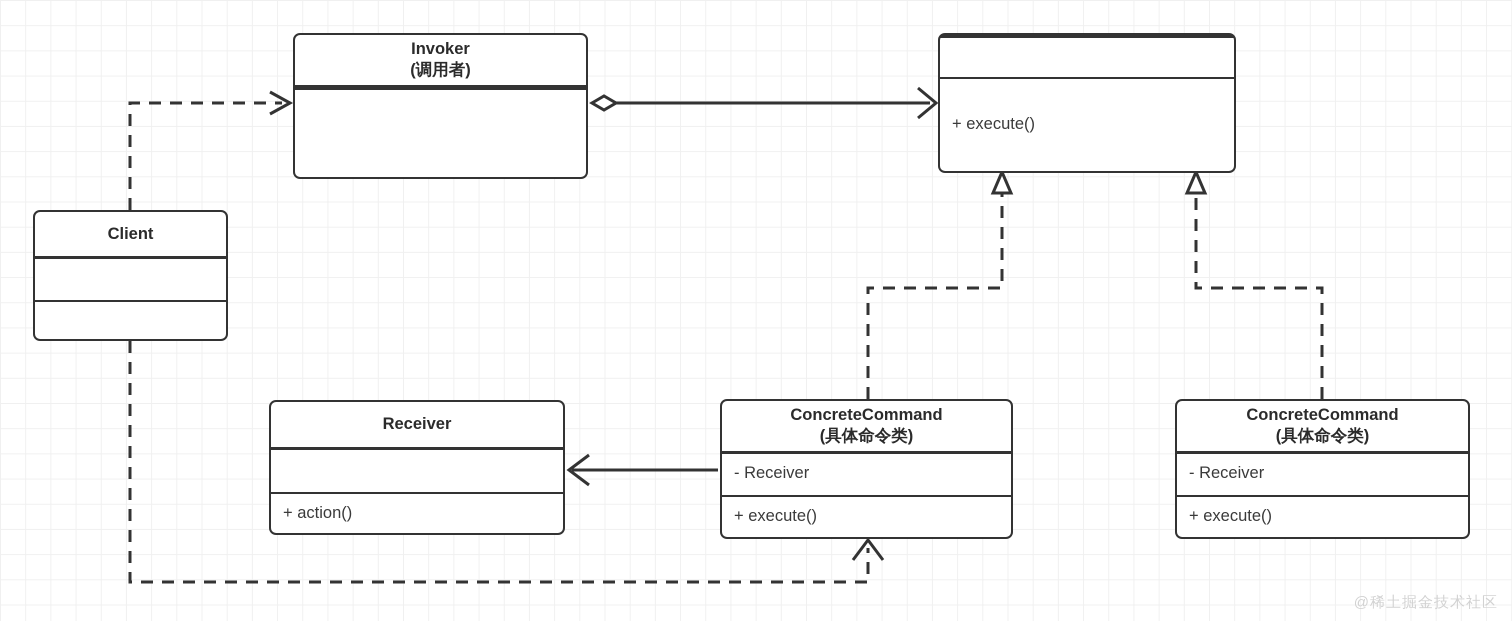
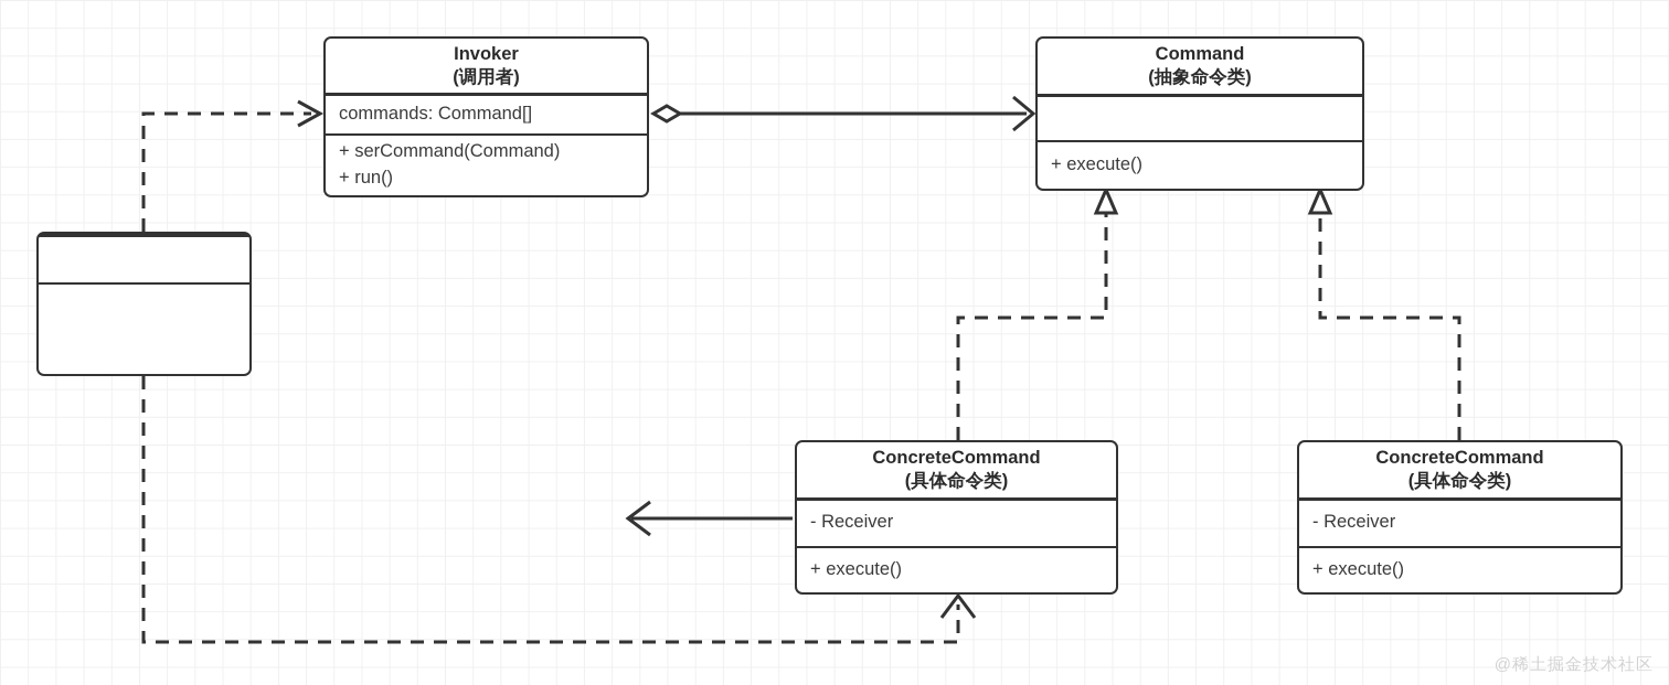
  Invoker
  (调用者)
+ commands: Command[]
+ + serCommand(Command)
+ + run()
+ Command
+ (抽象命令类)
  + execute()
- Client
- Receiver
- + action()
  ConcreteCommand
  (具体命令类)
  - Receiver
  + execute()
  ConcreteCommand
  (具体命令类)
  - Receiver
  + execute()
  @稀土掘金技术社区
